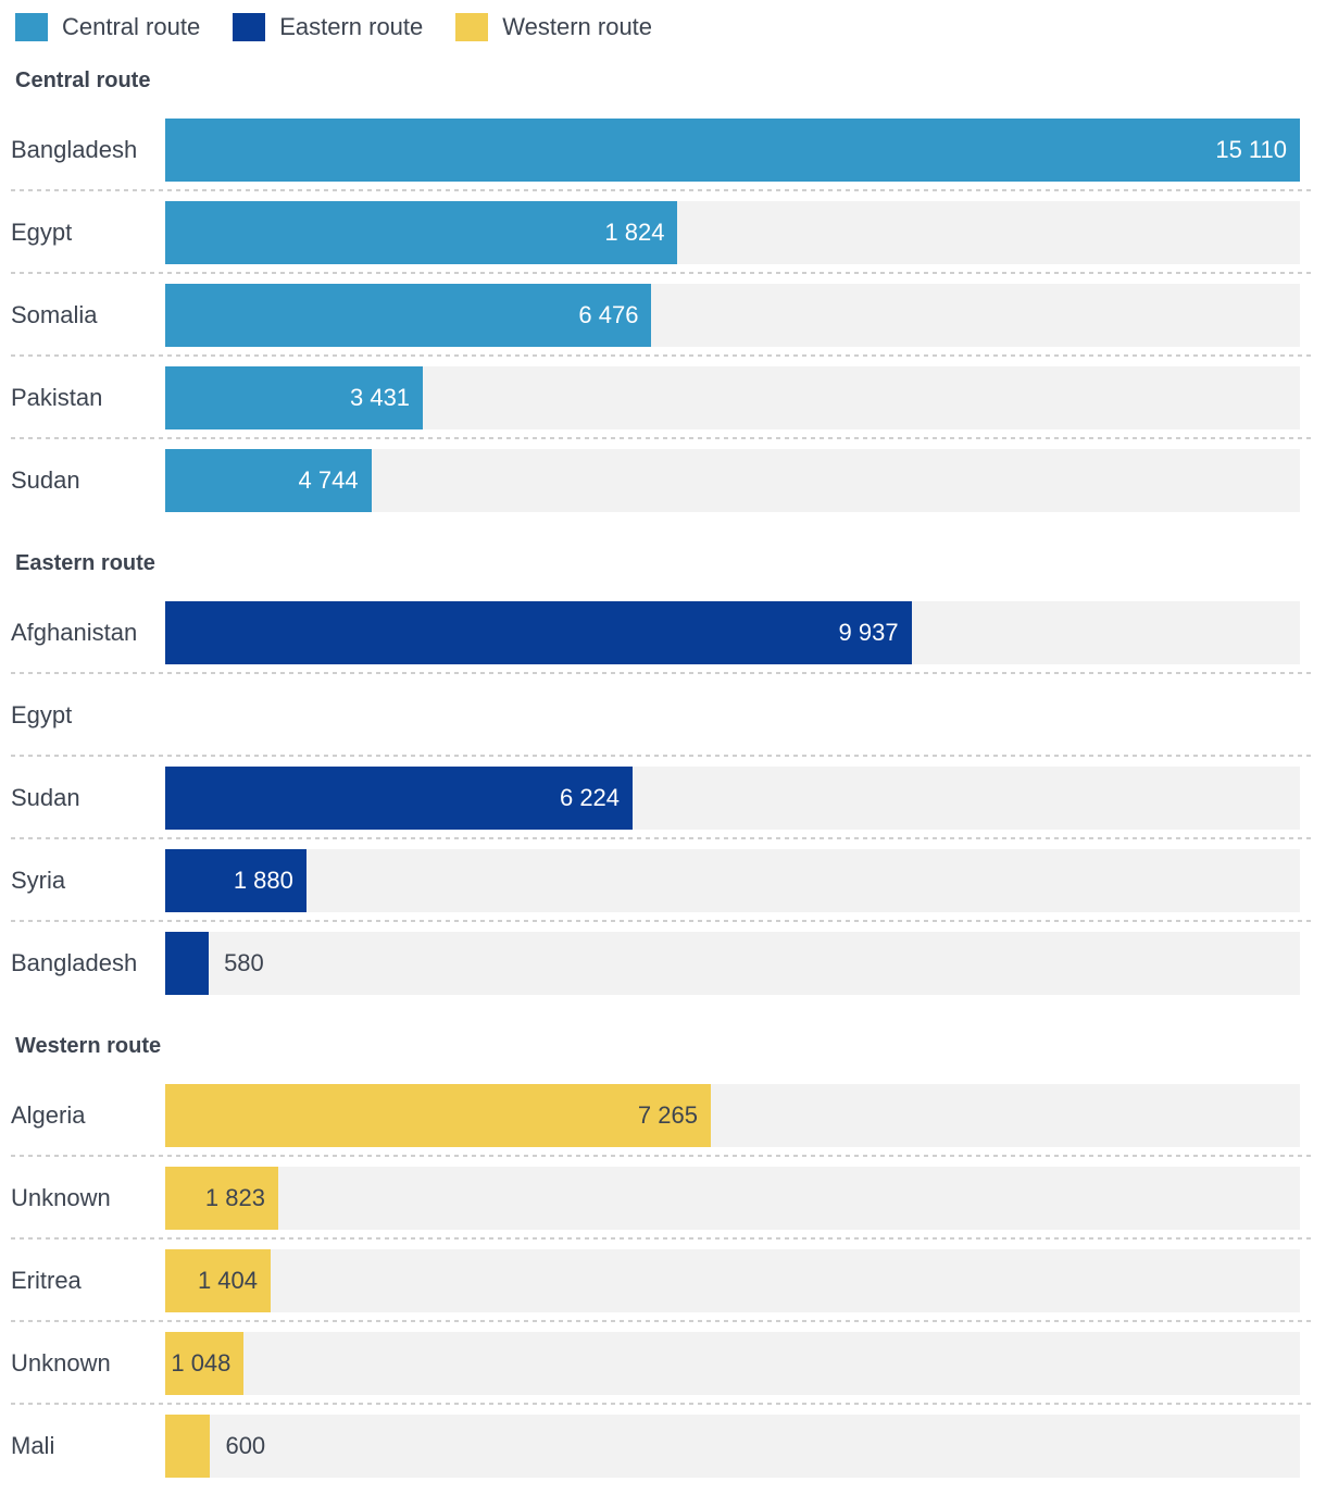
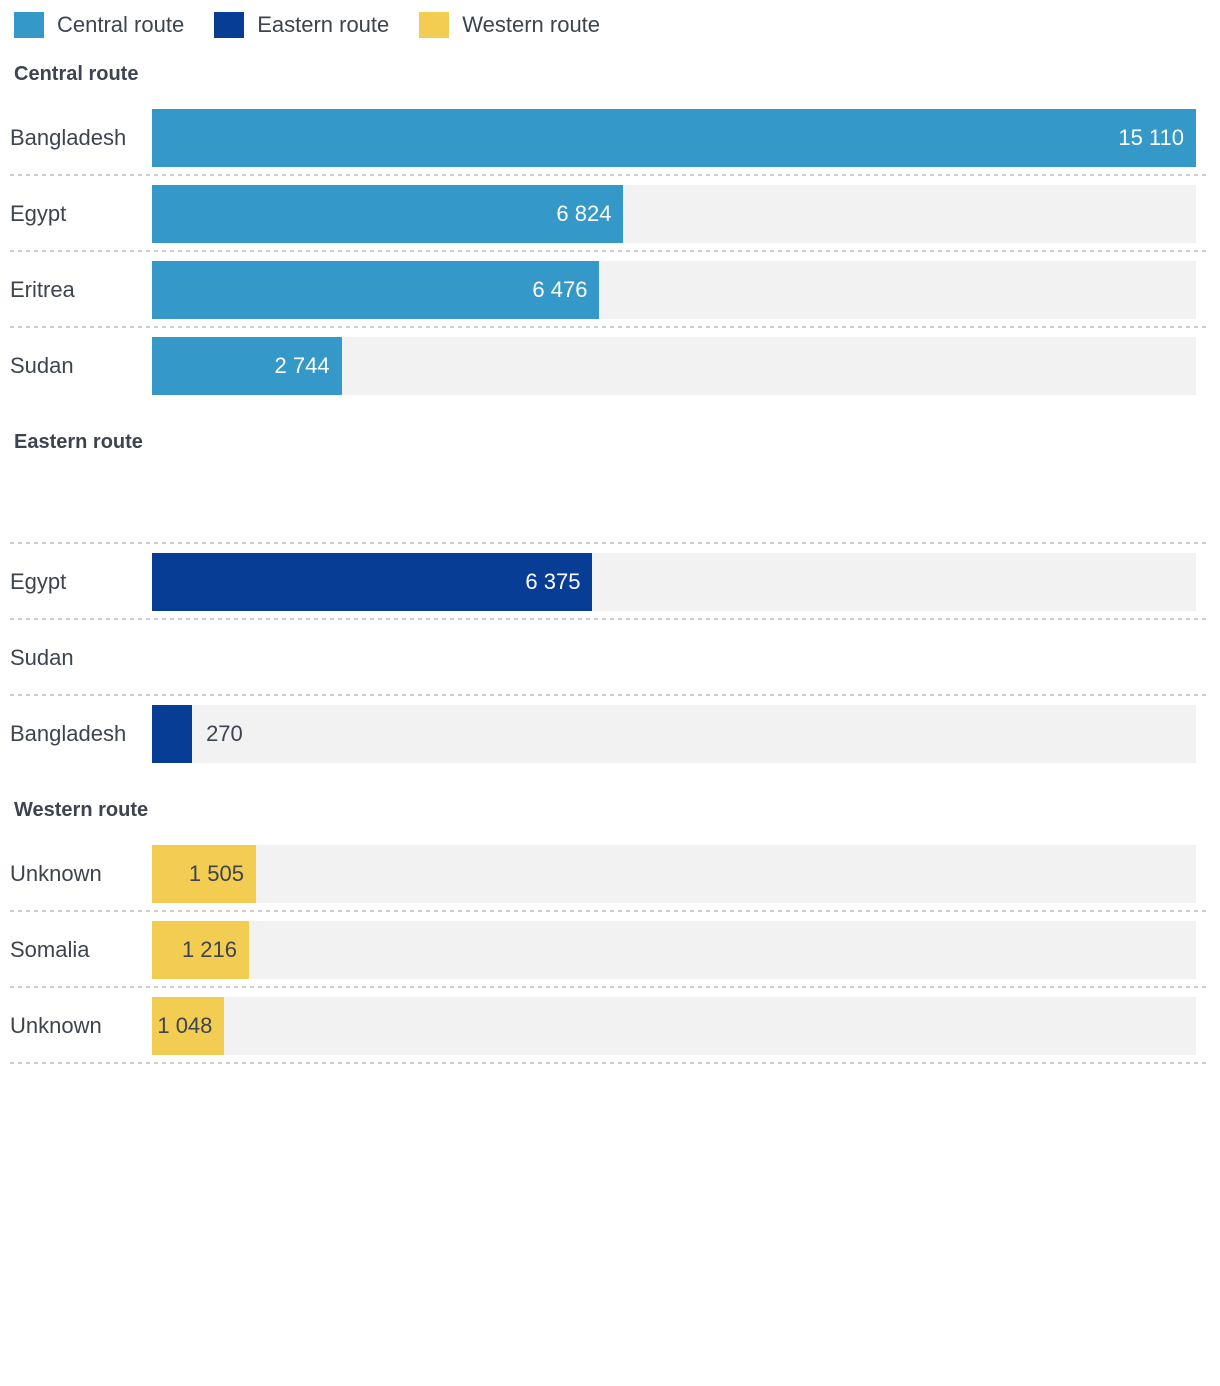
  Central route
  Eastern route
  Western route
  Central route
  Bangladesh
  15 110
  Egypt
- 1 824
+ 6 824
- Somalia
+ Eritrea
  6 476
- Pakistan
- 3 431
  Sudan
- 4 744
+ 2 744
  Eastern route
- Afghanistan
- 9 937
  Egypt
+ 6 375
  Sudan
- 6 224
- Syria
- 1 880
  Bangladesh
- 580
+ 270
  Western route
- Algeria
- 7 265
  Unknown
- 1 823
+ 1 505
- Eritrea
+ Somalia
- 1 404
+ 1 216
  Unknown
  1 048
- Mali
- 600
